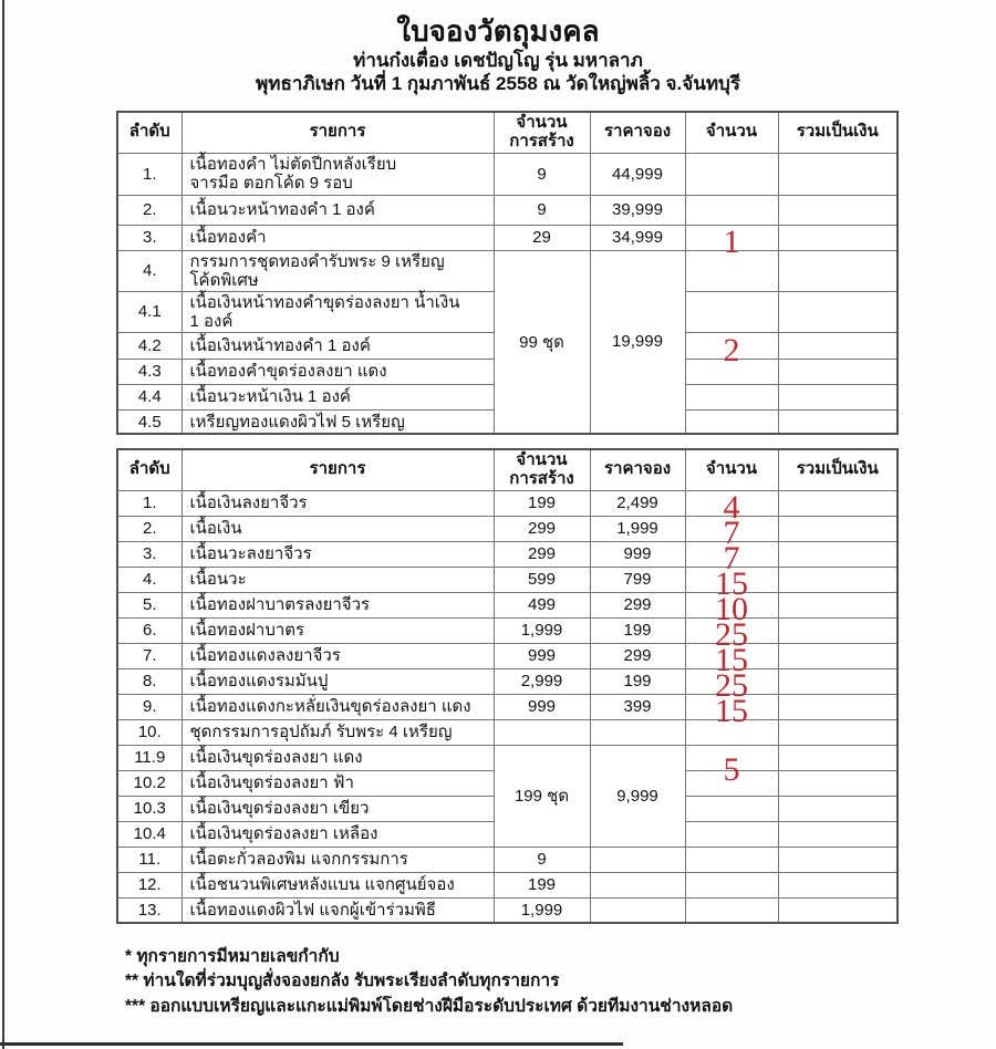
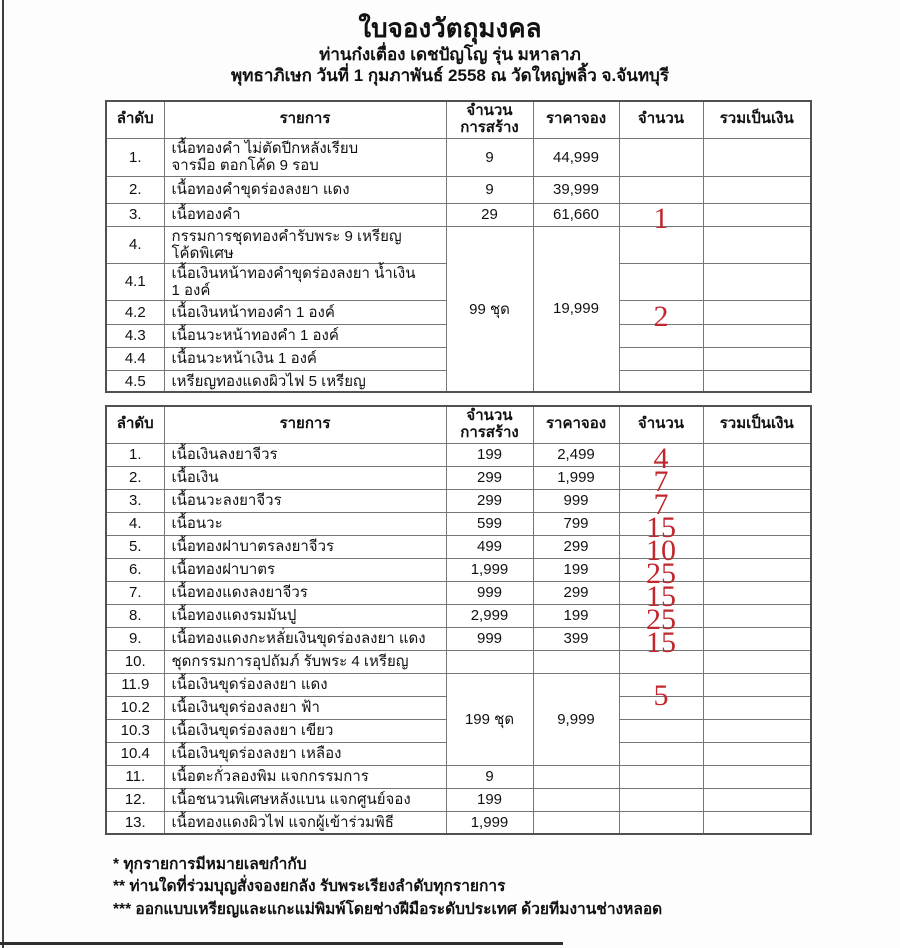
  ใบจองวัตถุมงคล
  ท่านก๋งเตื่อง เดชปัญโญ รุ่น มหาลาภ
  พุทธาภิเษก วันที่ 1 กุมภาพันธ์ 2558 ณ วัดใหญ่พลิ้ว จ.จันทบุรี
  ลำดับ	รายการ	จำนวน การสร้าง	ราคาจอง	จำนวน	รวมเป็นเงิน
  1.	เนื้อทองคำ ไม่ตัดปีกหลังเรียบ จารมือ ตอกโค้ด 9 รอบ	9	44,999
- 2.	เนื้อนวะหน้าทองคำ 1 องค์	9	39,999
+ 2.	เนื้อทองคำขุดร่องลงยา แดง	9	39,999
- 3.	เนื้อทองคำ	29	34,999	1
+ 3.	เนื้อทองคำ	29	61,660	1
  4.	กรรมการชุดทองคำรับพระ 9 เหรียญ โค้ดพิเศษ	99 ชุด	19,999
  4.1	เนื้อเงินหน้าทองคำขุดร่องลงยา น้ำเงิน 1 องค์
  4.2	เนื้อเงินหน้าทองคำ 1 องค์	2
- 4.3	เนื้อทองคำขุดร่องลงยา แดง
+ 4.3	เนื้อนวะหน้าทองคำ 1 องค์
  4.4	เนื้อนวะหน้าเงิน 1 องค์
  4.5	เหรียญทองแดงผิวไฟ 5 เหรียญ
  ลำดับ	รายการ	จำนวน การสร้าง	ราคาจอง	จำนวน	รวมเป็นเงิน
  1.	เนื้อเงินลงยาจีวร	199	2,499	4
  2.	เนื้อเงิน	299	1,999	7
  3.	เนื้อนวะลงยาจีวร	299	999	7
  4.	เนื้อนวะ	599	799	15
  5.	เนื้อทองฝาบาตรลงยาจีวร	499	299	10
  6.	เนื้อทองฝาบาตร	1,999	199	25
  7.	เนื้อทองแดงลงยาจีวร	999	299	15
  8.	เนื้อทองแดงรมมันปู	2,999	199	25
  9.	เนื้อทองแดงกะหลั่ยเงินขุดร่องลงยา แดง	999	399	15
  10.	ชุดกรรมการอุปถัมภ์ รับพระ 4 เหรียญ
  11.9	เนื้อเงินขุดร่องลงยา แดง	199 ชุด	9,999	5
  10.2	เนื้อเงินขุดร่องลงยา ฟ้า
  10.3	เนื้อเงินขุดร่องลงยา เขียว
  10.4	เนื้อเงินขุดร่องลงยา เหลือง
  11.	เนื้อตะกั่วลองพิม แจกกรรมการ	9
  12.	เนื้อชนวนพิเศษหลังแบน แจกศูนย์จอง	199
  13.	เนื้อทองแดงผิวไฟ แจกผู้เข้าร่วมพิธี	1,999
  * ทุกรายการมีหมายเลขกำกับ
  ** ท่านใดที่ร่วมบุญสั่งจองยกลัง รับพระเรียงลำดับทุกรายการ
  *** ออกแบบเหรียญและแกะแม่พิมพ์โดยช่างฝีมือระดับประเทศ ด้วยทีมงานช่างหลอด
